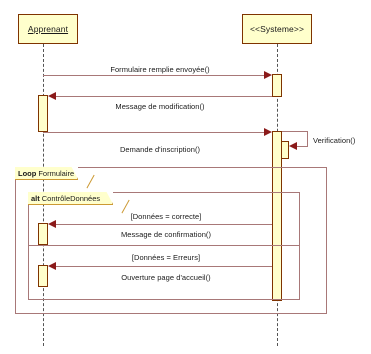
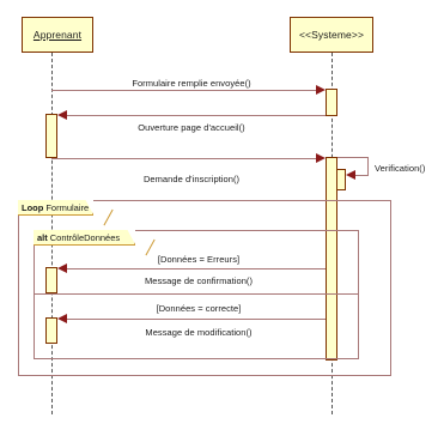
  Apprenant
  <<Systeme>>
  Formulaire remplie envoyée()
- Message de modification()
+ Ouverture page d'accueil()
  Demande d'inscription()
  Verification()
  Loop
  Formulaire
  alt
  ContrôleDonnées
- [Données = correcte]
+ [Données = Erreurs]
  Message de confirmation()
- [Données = Erreurs]
+ [Données = correcte]
- Ouverture page d'accueil()
+ Message de modification()
